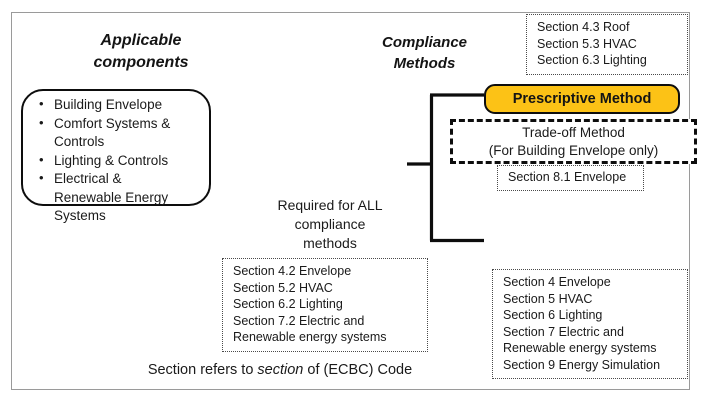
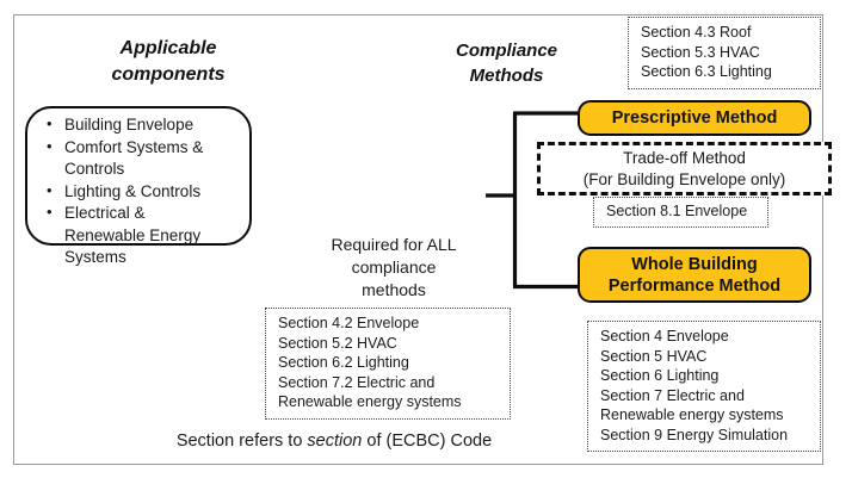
  Applicable
  components
  Compliance
  Methods
  Building Envelope
  Comfort Systems &
  Controls
  Lighting & Controls
  Electrical &
  Renewable Energy
  Systems
  Required for ALL
  compliance
  methods
  Prescriptive Method
  Trade-off Method
  (For Building Envelope only)
+ Whole Building
+ Performance Method
  Section 4.3 Roof
  Section 5.3 HVAC
  Section 6.3 Lighting
  Section 8.1 Envelope
  Section 4.2 Envelope
  Section 5.2 HVAC
  Section 6.2 Lighting
  Section 7.2 Electric and
  Renewable energy systems
  Section 4 Envelope
  Section 5 HVAC
  Section 6 Lighting
  Section 7 Electric and
  Renewable energy systems
  Section 9 Energy Simulation
  Section refers to section of (ECBC) Code
